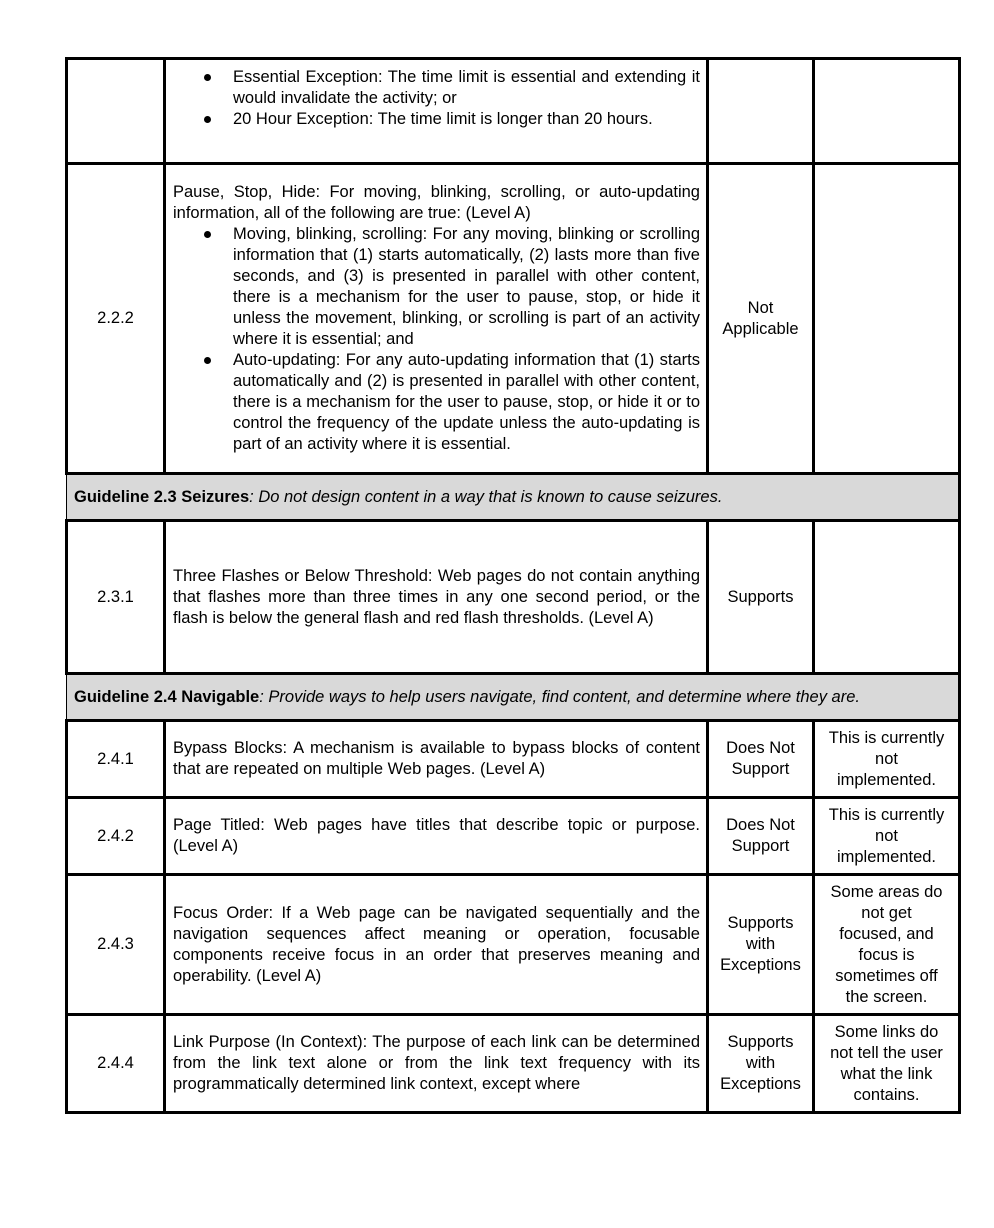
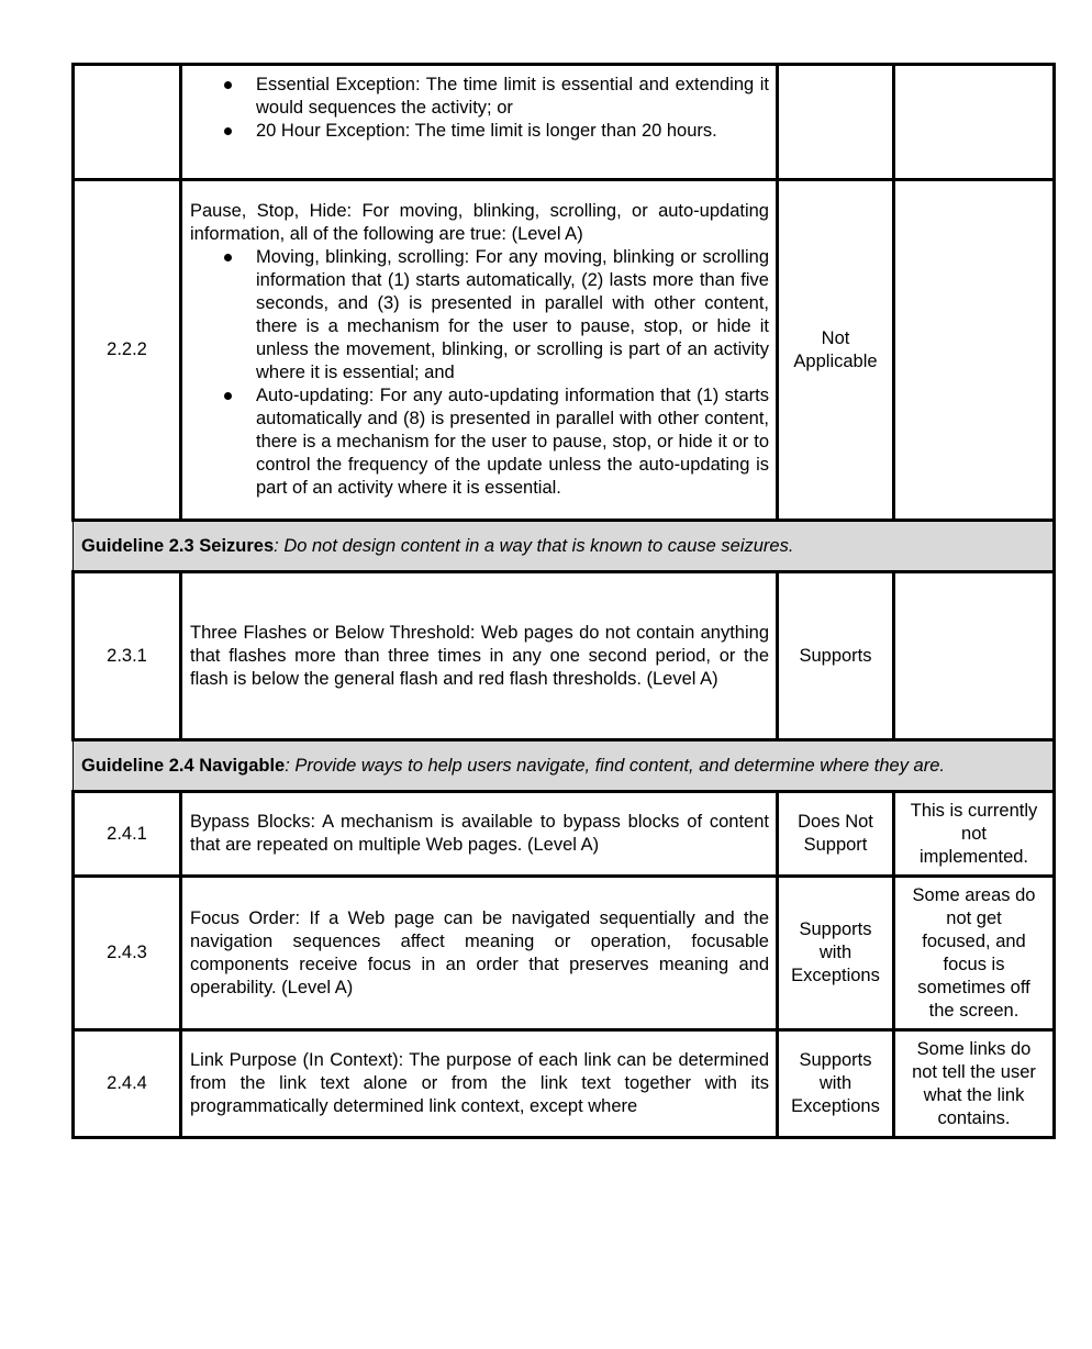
- 	Essential Exception: The time limit is essential and extending it would invalidate the activity; or 20 Hour Exception: The time limit is longer than 20 hours.
+ 	Essential Exception: The time limit is essential and extending it would sequences the activity; or 20 Hour Exception: The time limit is longer than 20 hours.
- 2.2.2	Pause, Stop, Hide: For moving, blinking, scrolling, or auto-updating information, all of the following are true: (Level A) Moving, blinking, scrolling: For any moving, blinking or scrolling information that (1) starts automatically, (2) lasts more than five seconds, and (3) is presented in parallel with other content, there is a mechanism for the user to pause, stop, or hide it unless the movement, blinking, or scrolling is part of an activity where it is essential; and Auto-updating: For any auto-updating information that (1) starts automatically and (2) is presented in parallel with other content, there is a mechanism for the user to pause, stop, or hide it or to control the frequency of the update unless the auto-updating is part of an activity where it is essential.	Not Applicable
+ 2.2.2	Pause, Stop, Hide: For moving, blinking, scrolling, or auto-updating information, all of the following are true: (Level A) Moving, blinking, scrolling: For any moving, blinking or scrolling information that (1) starts automatically, (2) lasts more than five seconds, and (3) is presented in parallel with other content, there is a mechanism for the user to pause, stop, or hide it unless the movement, blinking, or scrolling is part of an activity where it is essential; and Auto-updating: For any auto-updating information that (1) starts automatically and (8) is presented in parallel with other content, there is a mechanism for the user to pause, stop, or hide it or to control the frequency of the update unless the auto-updating is part of an activity where it is essential.	Not Applicable
  Guideline 2.3 Seizures: Do not design content in a way that is known to cause seizures.
  2.3.1	Three Flashes or Below Threshold: Web pages do not contain anything that flashes more than three times in any one second period, or the flash is below the general flash and red flash thresholds. (Level A)	Supports
  Guideline 2.4 Navigable: Provide ways to help users navigate, find content, and determine where they are.
  2.4.1	Bypass Blocks: A mechanism is available to bypass blocks of content that are repeated on multiple Web pages. (Level A)	Does Not Support	This is currently not implemented.
- 2.4.2	Page Titled: Web pages have titles that describe topic or purpose. (Level A)	Does Not Support	This is currently not implemented.
  2.4.3	Focus Order: If a Web page can be navigated sequentially and the navigation sequences affect meaning or operation, focusable components receive focus in an order that preserves meaning and operability. (Level A)	Supports with Exceptions	Some areas do not get focused, and focus is sometimes off the screen.
- 2.4.4	Link Purpose (In Context): The purpose of each link can be determined from the link text alone or from the link text frequency with its programmatically determined link context, except where	Supports with Exceptions	Some links do not tell the user what the link contains.
+ 2.4.4	Link Purpose (In Context): The purpose of each link can be determined from the link text alone or from the link text together with its programmatically determined link context, except where	Supports with Exceptions	Some links do not tell the user what the link contains.
